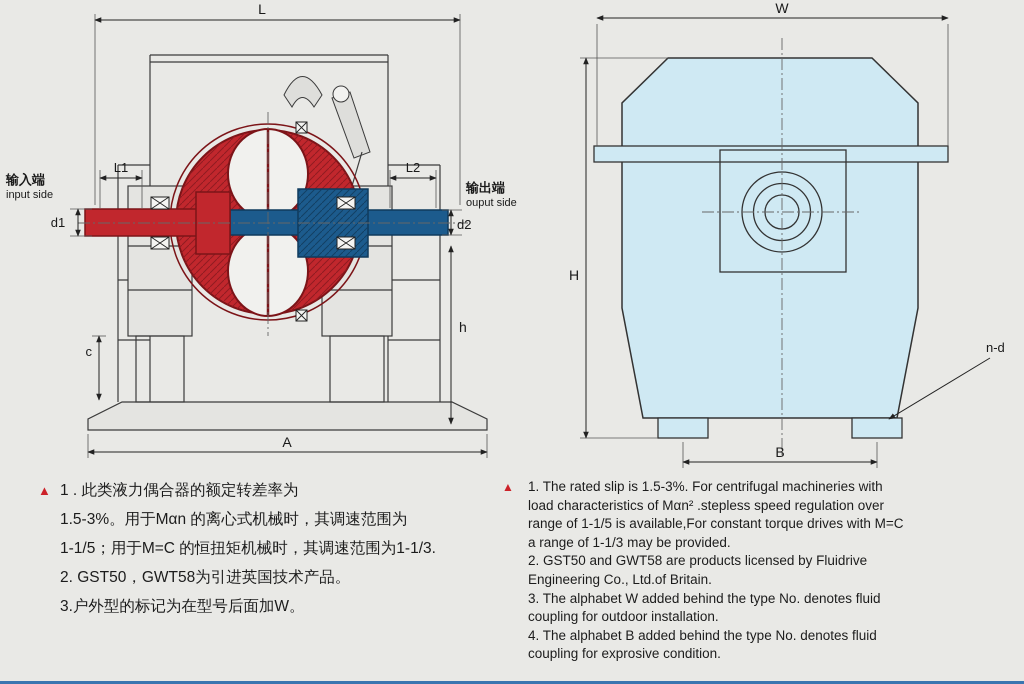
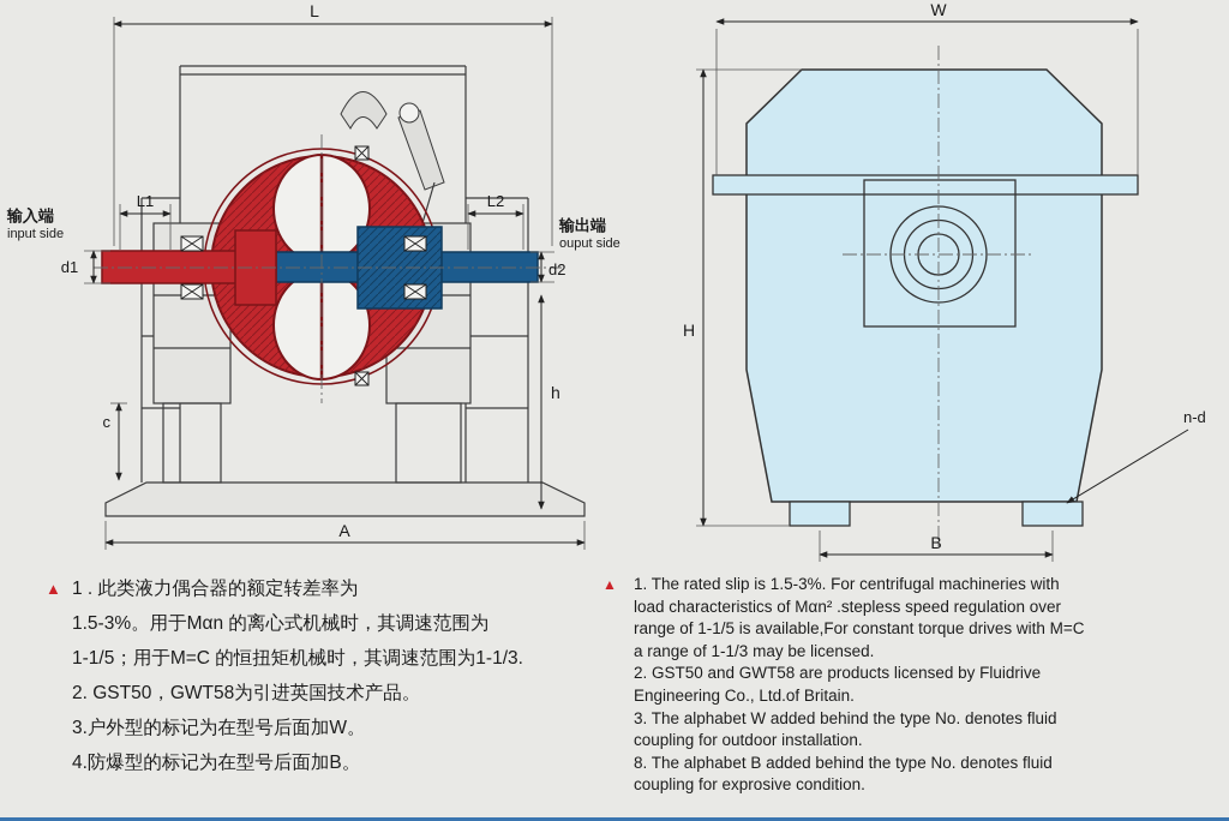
  L
  L1
  L2
  d1
  d2
  h
  c
  A
  输入端
  input side
  输出端
  ouput side
  W
  H
  B
  n-d
  ▲ 1 . 此类液力偶合器的额定转差率为
  1.5-3%。用于Mαn 的离心式机械时，其调速范围为
  1-1/5；用于M=C 的恒扭矩机械时，其调速范围为1-1/3.
  2. GST50，GWT58为引进英国技术产品。
  3.户外型的标记为在型号后面加W。
+ 4.防爆型的标记为在型号后面加B。
  ▲ 1. The rated slip is 1.5-3%. For centrifugal machineries with
  load characteristics of Mαn² .stepless speed regulation over
  range of 1-1/5 is available,For constant torque drives with M=C
- a range of 1-1/3 may be provided.
+ a range of 1-1/3 may be licensed.
  2. GST50 and GWT58 are products licensed by Fluidrive
  Engineering Co., Ltd.of Britain.
  3. The alphabet W added behind the type No. denotes fluid
  coupling for outdoor installation.
- 4. The alphabet B added behind the type No. denotes fluid
+ 8. The alphabet B added behind the type No. denotes fluid
  coupling for exprosive condition.
